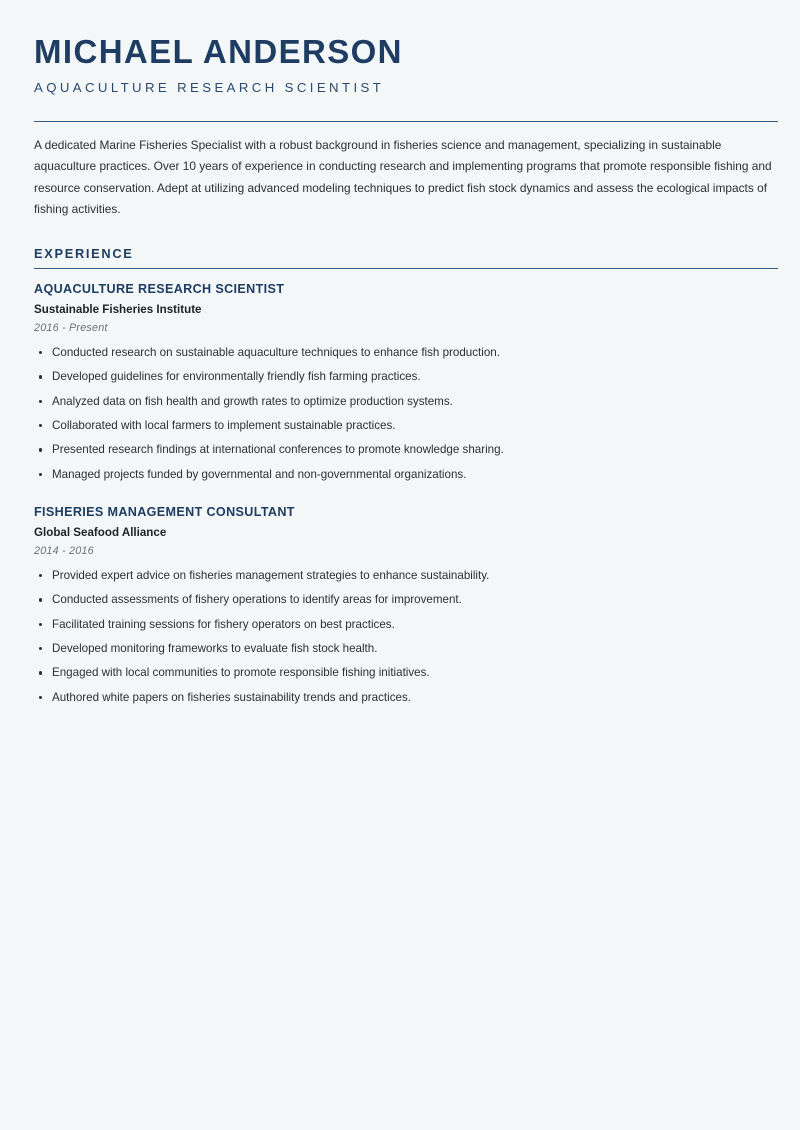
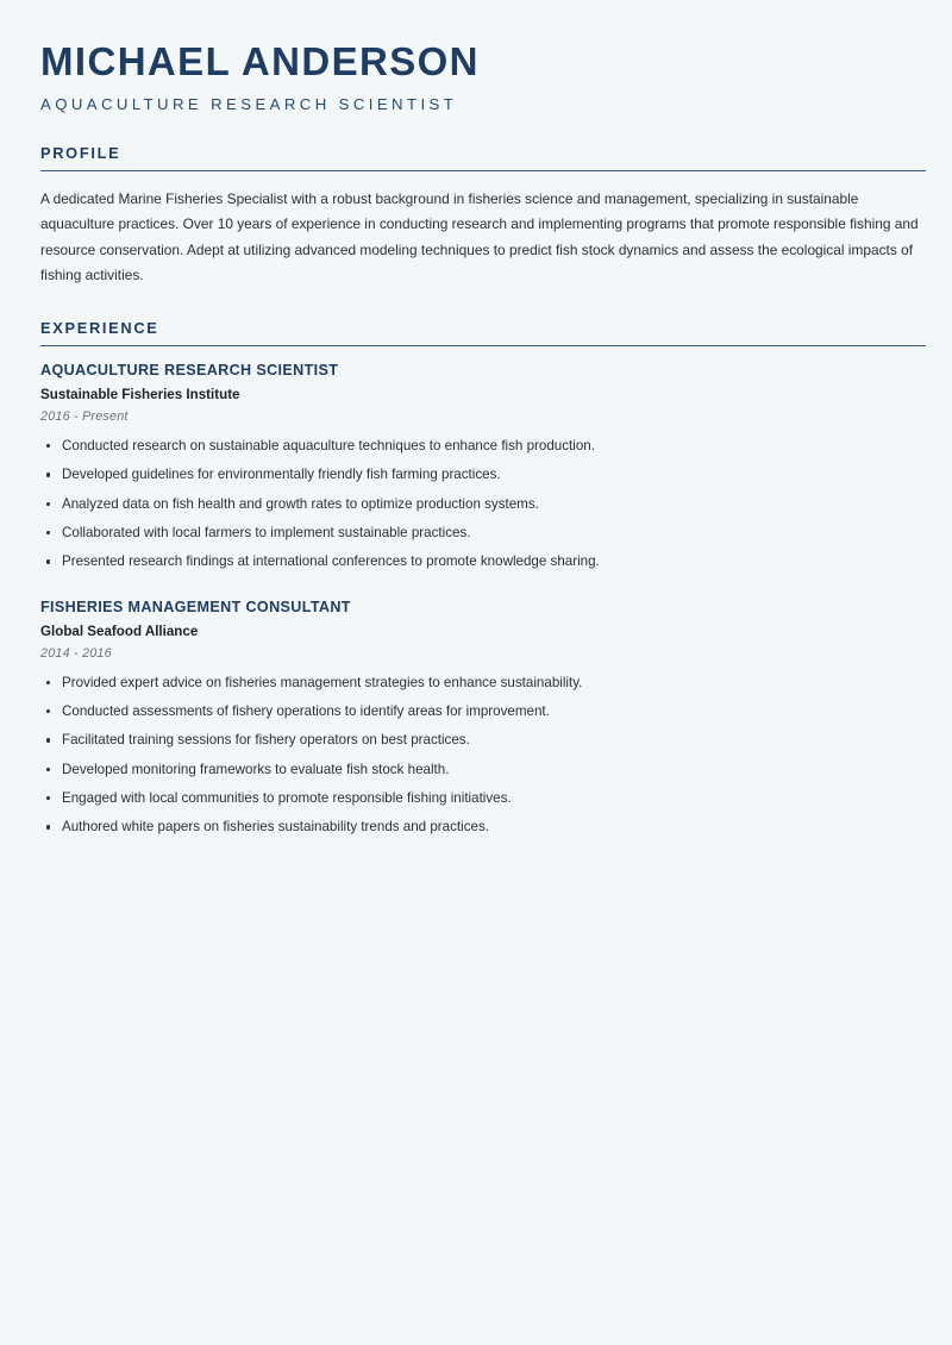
  MICHAEL ANDERSON
  AQUACULTURE RESEARCH SCIENTIST
+ PROFILE
  A dedicated Marine Fisheries Specialist with a robust background in fisheries science and management, specializing in sustainable aquaculture practices. Over 10 years of experience in conducting research and implementing programs that promote responsible fishing and resource conservation. Adept at utilizing advanced modeling techniques to predict fish stock dynamics and assess the ecological impacts of fishing activities.
  EXPERIENCE
  AQUACULTURE RESEARCH SCIENTIST
  Sustainable Fisheries Institute
  2016 - Present
  Conducted research on sustainable aquaculture techniques to enhance fish production.
  Developed guidelines for environmentally friendly fish farming practices.
  Analyzed data on fish health and growth rates to optimize production systems.
  Collaborated with local farmers to implement sustainable practices.
  Presented research findings at international conferences to promote knowledge sharing.
- Managed projects funded by governmental and non-governmental organizations.
  FISHERIES MANAGEMENT CONSULTANT
  Global Seafood Alliance
  2014 - 2016
  Provided expert advice on fisheries management strategies to enhance sustainability.
  Conducted assessments of fishery operations to identify areas for improvement.
  Facilitated training sessions for fishery operators on best practices.
  Developed monitoring frameworks to evaluate fish stock health.
  Engaged with local communities to promote responsible fishing initiatives.
  Authored white papers on fisheries sustainability trends and practices.
